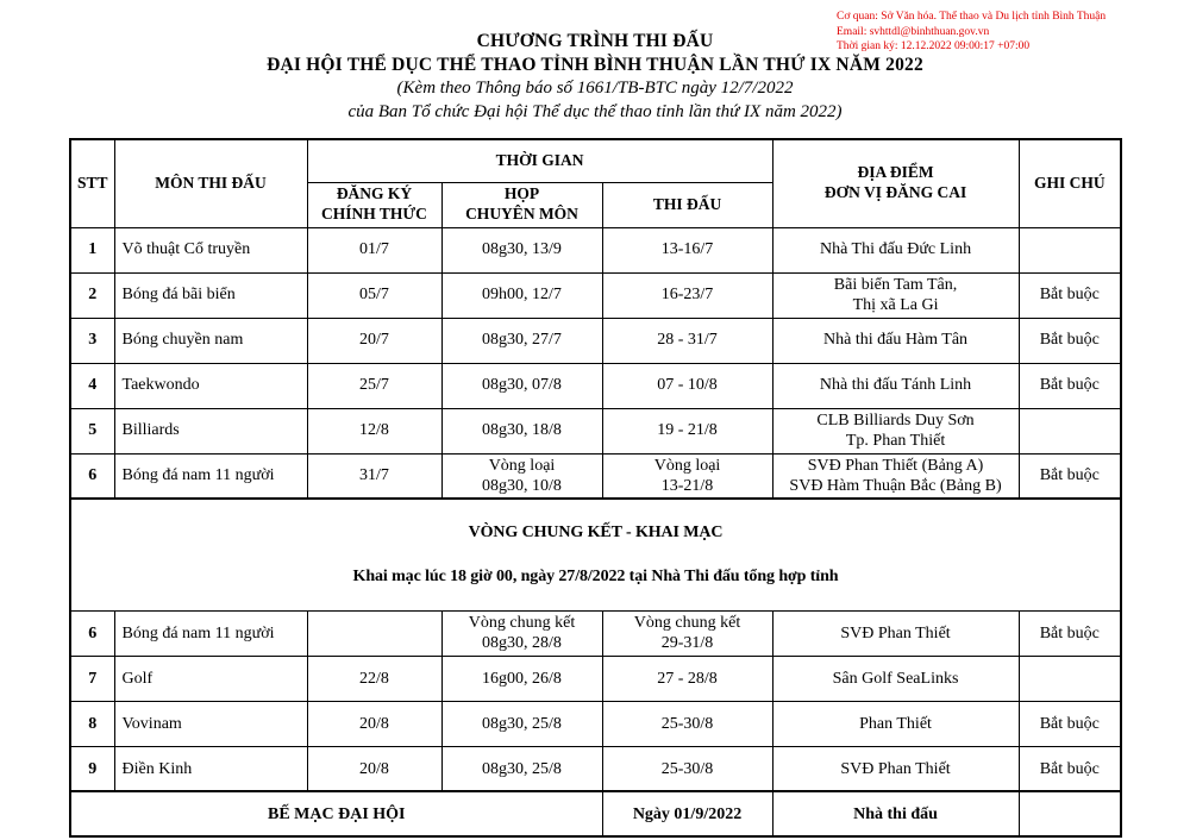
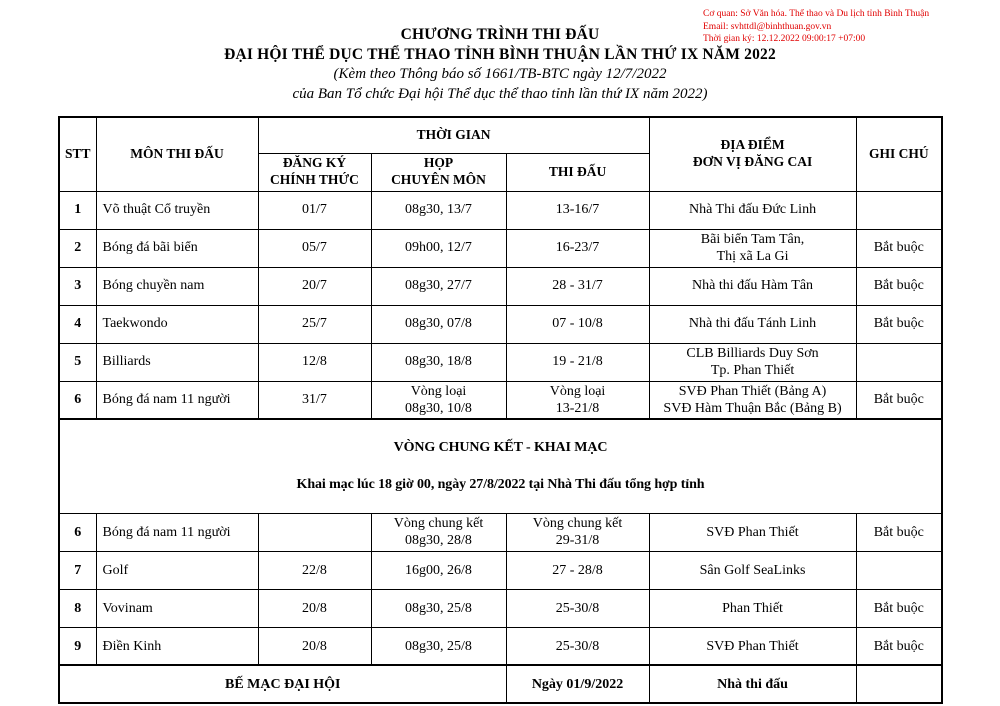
  Cơ quan: Sở Văn hóa. Thể thao và Du lịch tỉnh Bình Thuận
  Email: svhttdl@binhthuan.gov.vn
  Thời gian ký: 12.12.2022 09:00:17 +07:00
  CHƯƠNG TRÌNH THI ĐẤU
  ĐẠI HỘI THỂ DỤC THỂ THAO TỈNH BÌNH THUẬN LẦN THỨ IX NĂM 2022
  (Kèm theo Thông báo số 1661/TB-BTC ngày 12/7/2022
  của Ban Tổ chức Đại hội Thể dục thể thao tỉnh lần thứ IX năm 2022)
  STT	MÔN THI ĐẤU	THỜI GIAN	ĐỊA ĐIỂM ĐƠN VỊ ĐĂNG CAI	GHI CHÚ
  ĐĂNG KÝ CHÍNH THỨC	HỌP CHUYÊN MÔN	THI ĐẤU
- 1	Võ thuật Cổ truyền	01/7	08g30, 13/9	13-16/7	Nhà Thi đấu Đức Linh
+ 1	Võ thuật Cổ truyền	01/7	08g30, 13/7	13-16/7	Nhà Thi đấu Đức Linh
  2	Bóng đá bãi biển	05/7	09h00, 12/7	16-23/7	Bãi biển Tam Tân, Thị xã La Gi	Bắt buộc
  3	Bóng chuyền nam	20/7	08g30, 27/7	28 - 31/7	Nhà thi đấu Hàm Tân	Bắt buộc
  4	Taekwondo	25/7	08g30, 07/8	07 - 10/8	Nhà thi đấu Tánh Linh	Bắt buộc
  5	Billiards	12/8	08g30, 18/8	19 - 21/8	CLB Billiards Duy Sơn Tp. Phan Thiết
  6	Bóng đá nam 11 người	31/7	Vòng loại 08g30, 10/8	Vòng loại 13-21/8	SVĐ Phan Thiết (Bảng A) SVĐ Hàm Thuận Bắc (Bảng B)	Bắt buộc
  VÒNG CHUNG KẾT - KHAI MẠC Khai mạc lúc 18 giờ 00, ngày 27/8/2022 tại Nhà Thi đấu tổng hợp tỉnh
  6	Bóng đá nam 11 người		Vòng chung kết 08g30, 28/8	Vòng chung kết 29-31/8	SVĐ Phan Thiết	Bắt buộc
  7	Golf	22/8	16g00, 26/8	27 - 28/8	Sân Golf SeaLinks
  8	Vovinam	20/8	08g30, 25/8	25-30/8	Phan Thiết	Bắt buộc
  9	Điền Kinh	20/8	08g30, 25/8	25-30/8	SVĐ Phan Thiết	Bắt buộc
  BẾ MẠC ĐẠI HỘI	Ngày 01/9/2022	Nhà thi đấu
